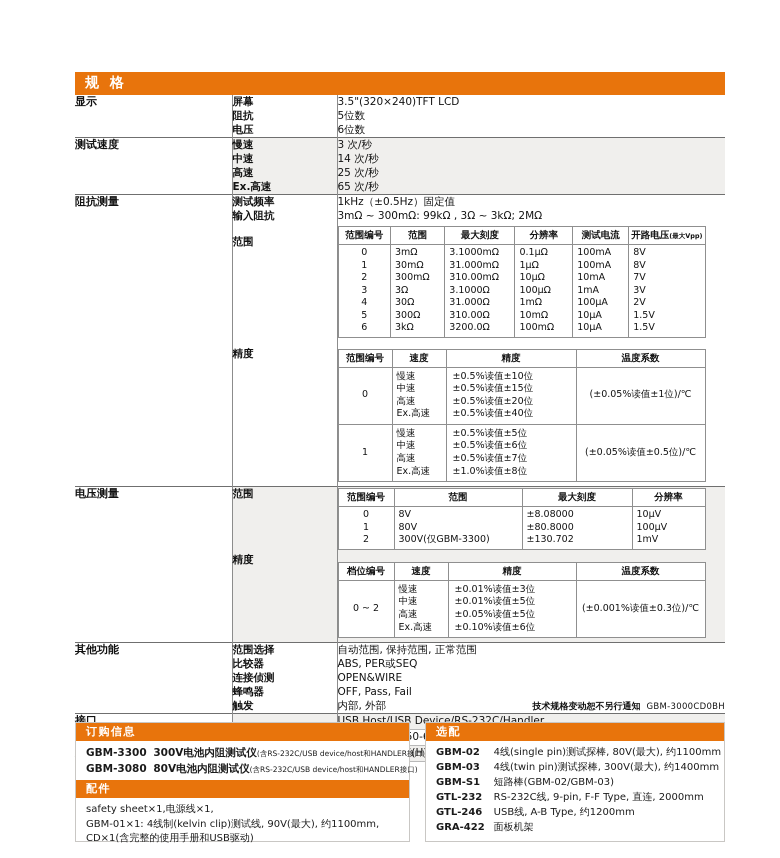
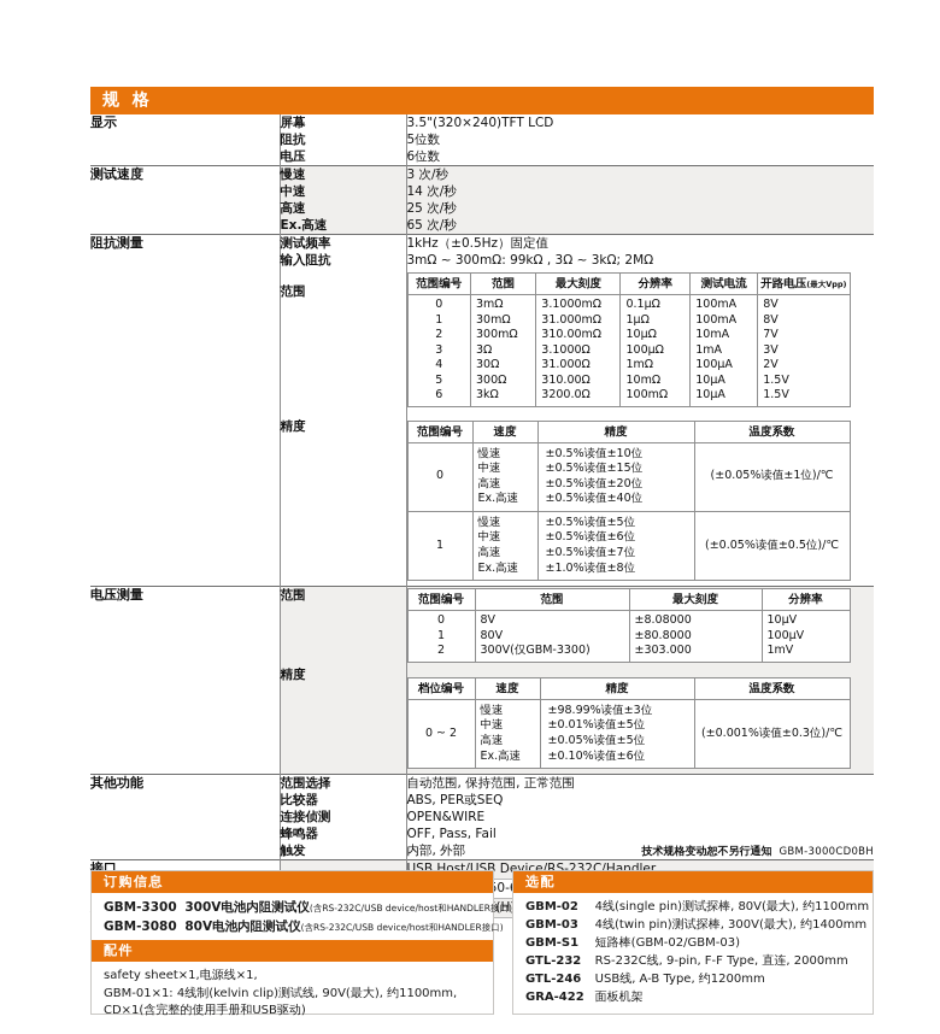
  规 格
  显示	屏幕 阻抗 电压	3.5"(320×240)TFT LCD 5位数 6位数
  测试速度	慢速 中速 高速 Ex.高速	3 次/秒 14 次/秒 25 次/秒 65 次/秒
  阻抗测量	测试频率 输入阻抗 范围 精度	1kHz（±0.5Hz）固定值 3mΩ ~ 300mΩ: 99kΩ , 3Ω ~ 3kΩ; 2MΩ
  范围编号	范围	最大刻度	分辨率	测试电流	开路电压(最大Vpp)
  0	3mΩ	3.1000mΩ	0.1µΩ	100mA	8V
  1	30mΩ	31.000mΩ	1µΩ	100mA	8V
  2	300mΩ	310.00mΩ	10µΩ	10mA	7V
  3	3Ω	3.1000Ω	100µΩ	1mA	3V
  4	30Ω	31.000Ω	1mΩ	100µA	2V
  5	300Ω	310.00Ω	10mΩ	10µA	1.5V
  6	3kΩ	3200.0Ω	100mΩ	10µA	1.5V
  范围编号	速度	精度	温度系数
  0	慢速 中速 高速 Ex.高速	±0.5%读值±10位 ±0.5%读值±15位 ±0.5%读值±20位 ±0.5%读值±40位	(±0.05%读值±1位)/℃
  1	慢速 中速 高速 Ex.高速	±0.5%读值±5位 ±0.5%读值±6位 ±0.5%读值±7位 ±1.0%读值±8位	(±0.05%读值±0.5位)/℃
  电压测量	范围 精度
  范围编号	范围	最大刻度	分辨率
  0	8V	±8.08000	10µV
  1	80V	±80.8000	100µV
- 2	300V(仅GBM-3300)	±130.702	1mV
+ 2	300V(仅GBM-3300)	±303.000	1mV
  档位编号	速度	精度	温度系数
- 0 ~ 2	慢速 中速 高速 Ex.高速	±0.01%读值±3位 ±0.01%读值±5位 ±0.05%读值±5位 ±0.10%读值±6位	(±0.001%读值±0.3位)/℃
+ 0 ~ 2	慢速 中速 高速 Ex.高速	±98.99%读值±3位 ±0.01%读值±5位 ±0.05%读值±5位 ±0.10%读值±6位	(±0.001%读值±0.3位)/℃
  其他功能	范围选择 比较器 连接侦测 蜂鸣器 触发	自动范围, 保持范围, 正常范围 ABS, PER或SEQ OPEN&WIRE OFF, Pass, Fail 内部, 外部
  技术规格变动恕不另行通知 GBM-3000CD0BH
  订购信息
  GBM-3300 300V电池内阻测试仪(含RS-232C/USB device/host和HANDLER接口)
  GBM-3080 80V电池内阻测试仪(含RS-232C/USB device/host和HANDLER接口)
  配件
  safety sheet×1,电源线×1,
  GBM-01×1: 4线制(kelvin clip)测试线, 90V(最大), 约1100mm,
  CD×1(含完整的使用手册和USB驱动)
  选配
  GBM-02	4线(single pin)测试探棒, 80V(最大), 约1100mm
  GBM-03	4线(twin pin)测试探棒, 300V(最大), 约1400mm
  GBM-S1	短路棒(GBM-02/GBM-03)
  GTL-232	RS-232C线, 9-pin, F-F Type, 直连, 2000mm
  GTL-246	USB线, A-B Type, 约1200mm
  GRA-422	面板机架
